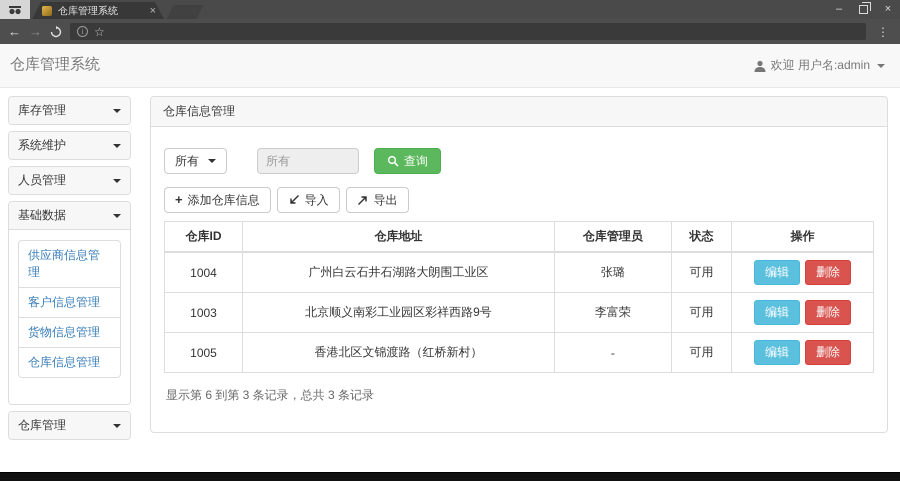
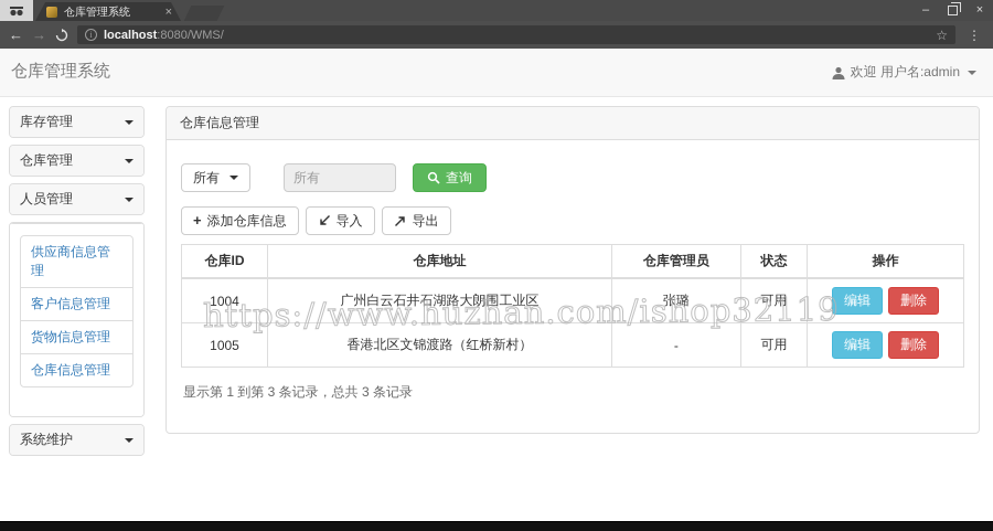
  仓库管理系统
  ×
  –
  ×
  ←
  →
  i
+ localhost:8080/WMS/
  ☆
  ⋮
  仓库管理系统
  欢迎 用户名:admin
  库存管理
- 系统维护
+ 仓库管理
  人员管理
- 基础数据
  供应商信息管理
  客户信息管理
  货物信息管理
  仓库信息管理
- 仓库管理
+ 系统维护
  仓库信息管理
  所有
  所有
  查询
  +
  添加仓库信息
  导入
  导出
  仓库ID	仓库地址	仓库管理员	状态	操作
  1004	广州白云石井石湖路大朗围工业区	张璐	可用	编辑 删除
- 1003	北京顺义南彩工业园区彩祥西路9号	李富荣	可用	编辑 删除
  1005	香港北区文锦渡路（红桥新村）	-	可用	编辑 删除
- 显示第 6 到第 3 条记录，总共 3 条记录
+ 显示第 1 到第 3 条记录，总共 3 条记录
+ https://www.huzhan.com/ishop32119
